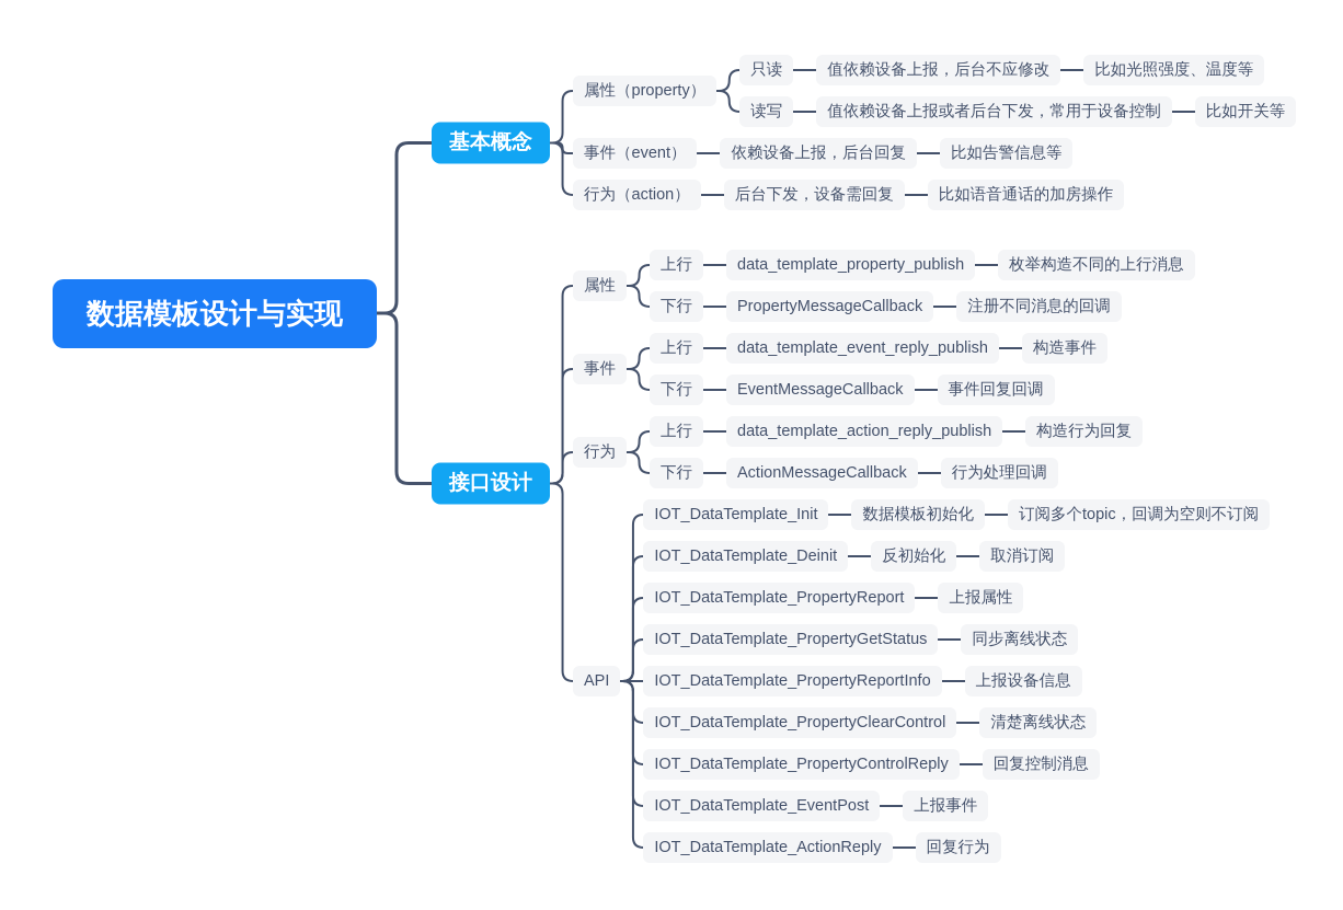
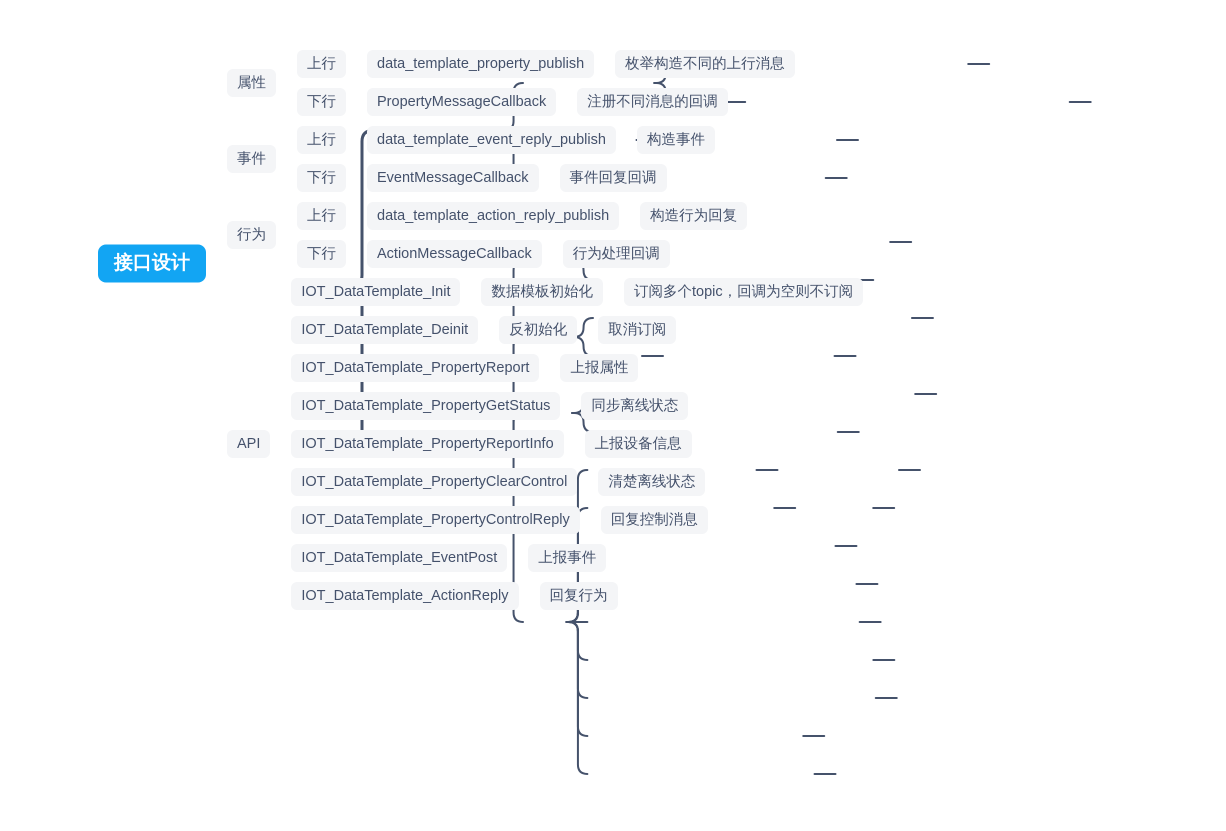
- 数据模板设计与实现
- 基本概念
- 属性（property）
- 只读
- 值依赖设备上报，后台不应修改
- 比如光照强度、温度等
- 读写
- 值依赖设备上报或者后台下发，常用于设备控制
- 比如开关等
- 事件（event）
- 依赖设备上报，后台回复
- 比如告警信息等
- 行为（action）
- 后台下发，设备需回复
- 比如语音通话的加房操作
  接口设计
  属性
  上行
  data_template_property_publish
  枚举构造不同的上行消息
  下行
  PropertyMessageCallback
  注册不同消息的回调
  事件
  上行
  data_template_event_reply_publish
  构造事件
  下行
  EventMessageCallback
  事件回复回调
  行为
  上行
  data_template_action_reply_publish
  构造行为回复
  下行
  ActionMessageCallback
  行为处理回调
  API
  IOT_DataTemplate_Init
  数据模板初始化
  订阅多个topic，回调为空则不订阅
  IOT_DataTemplate_Deinit
  反初始化
  取消订阅
  IOT_DataTemplate_PropertyReport
  上报属性
  IOT_DataTemplate_PropertyGetStatus
  同步离线状态
  IOT_DataTemplate_PropertyReportInfo
  上报设备信息
  IOT_DataTemplate_PropertyClearControl
  清楚离线状态
  IOT_DataTemplate_PropertyControlReply
  回复控制消息
  IOT_DataTemplate_EventPost
  上报事件
  IOT_DataTemplate_ActionReply
  回复行为
